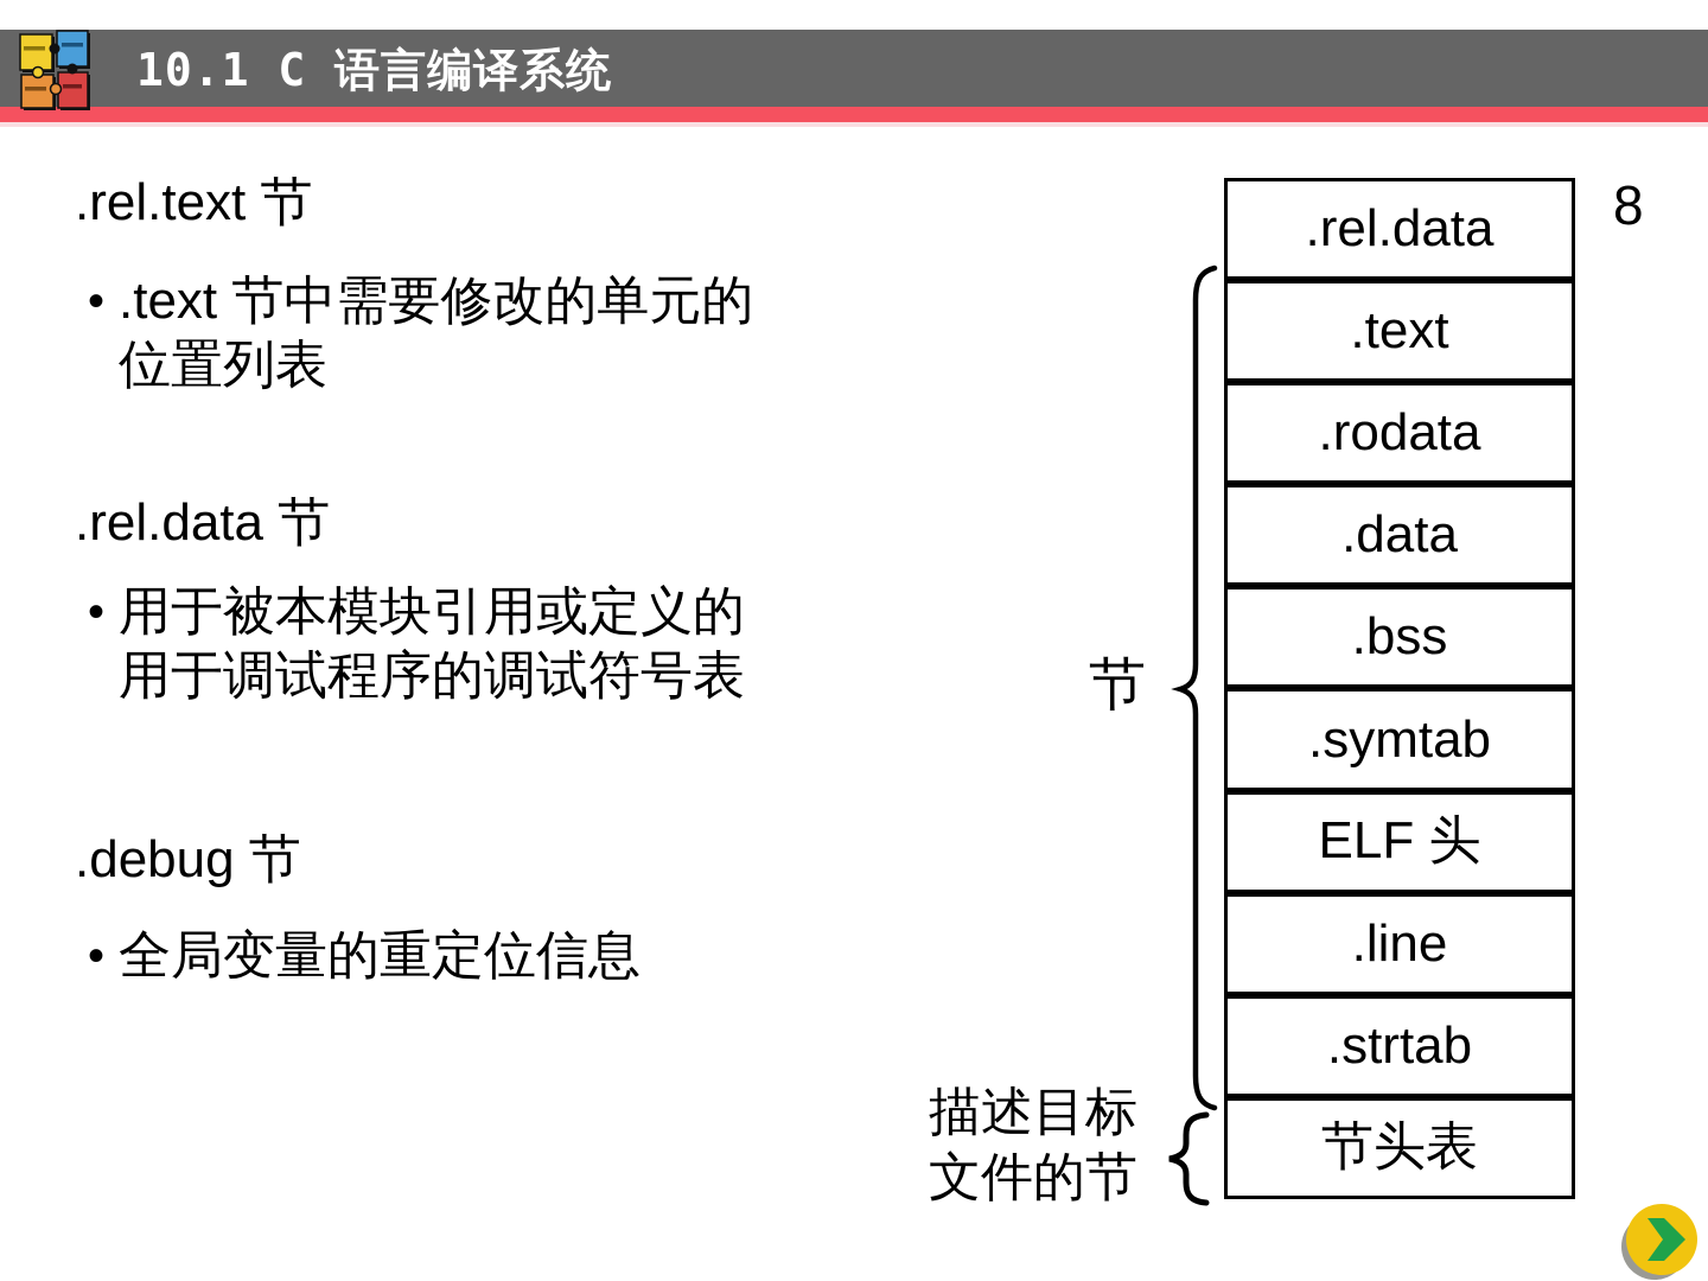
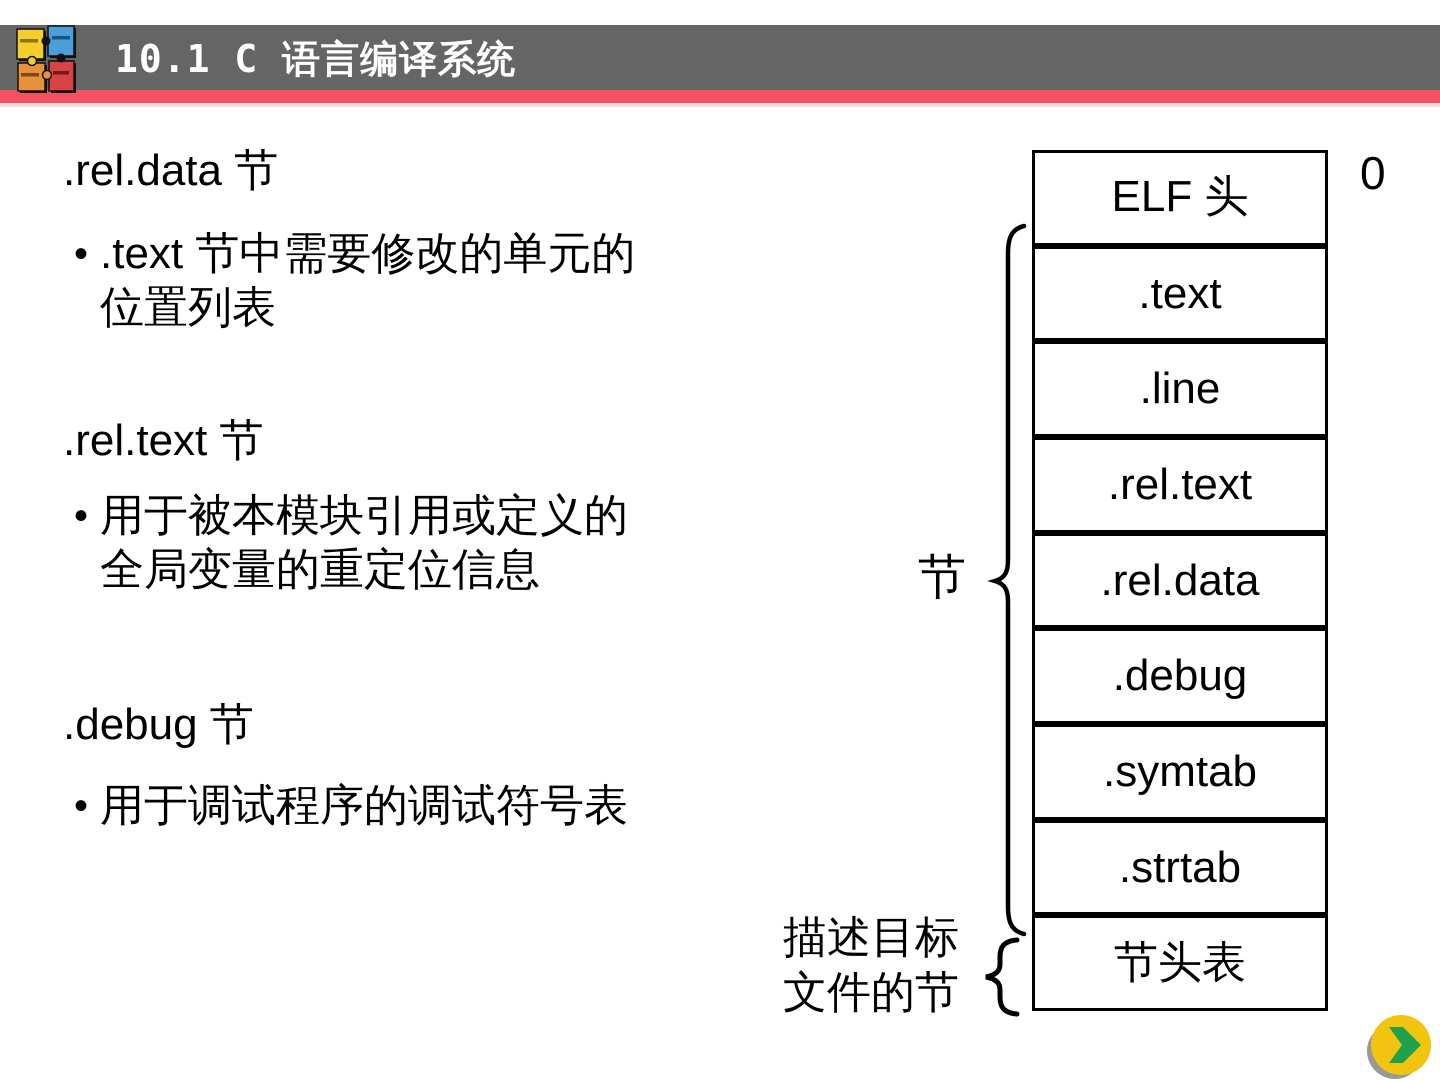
  10.1 C 语言编译系统
- .rel.text 节
+ .rel.data 节
  •
  .text 节中需要修改的单元的
  位置列表
- .rel.data 节
+ .rel.text 节
  •
  用于被本模块引用或定义的
- 用于调试程序的调试符号表
+ 全局变量的重定位信息
  .debug 节
  •
- 全局变量的重定位信息
+ 用于调试程序的调试符号表
- .rel.data
+ ELF 头
  .text
- .rodata
- .data
- .bss
- .symtab
+ .line
+ .rel.text
- ELF 头
+ .rel.data
+ .debug
- .line
+ .symtab
  .strtab
  节头表
- 8
+ 0
  节
  描述目标
  文件的节
